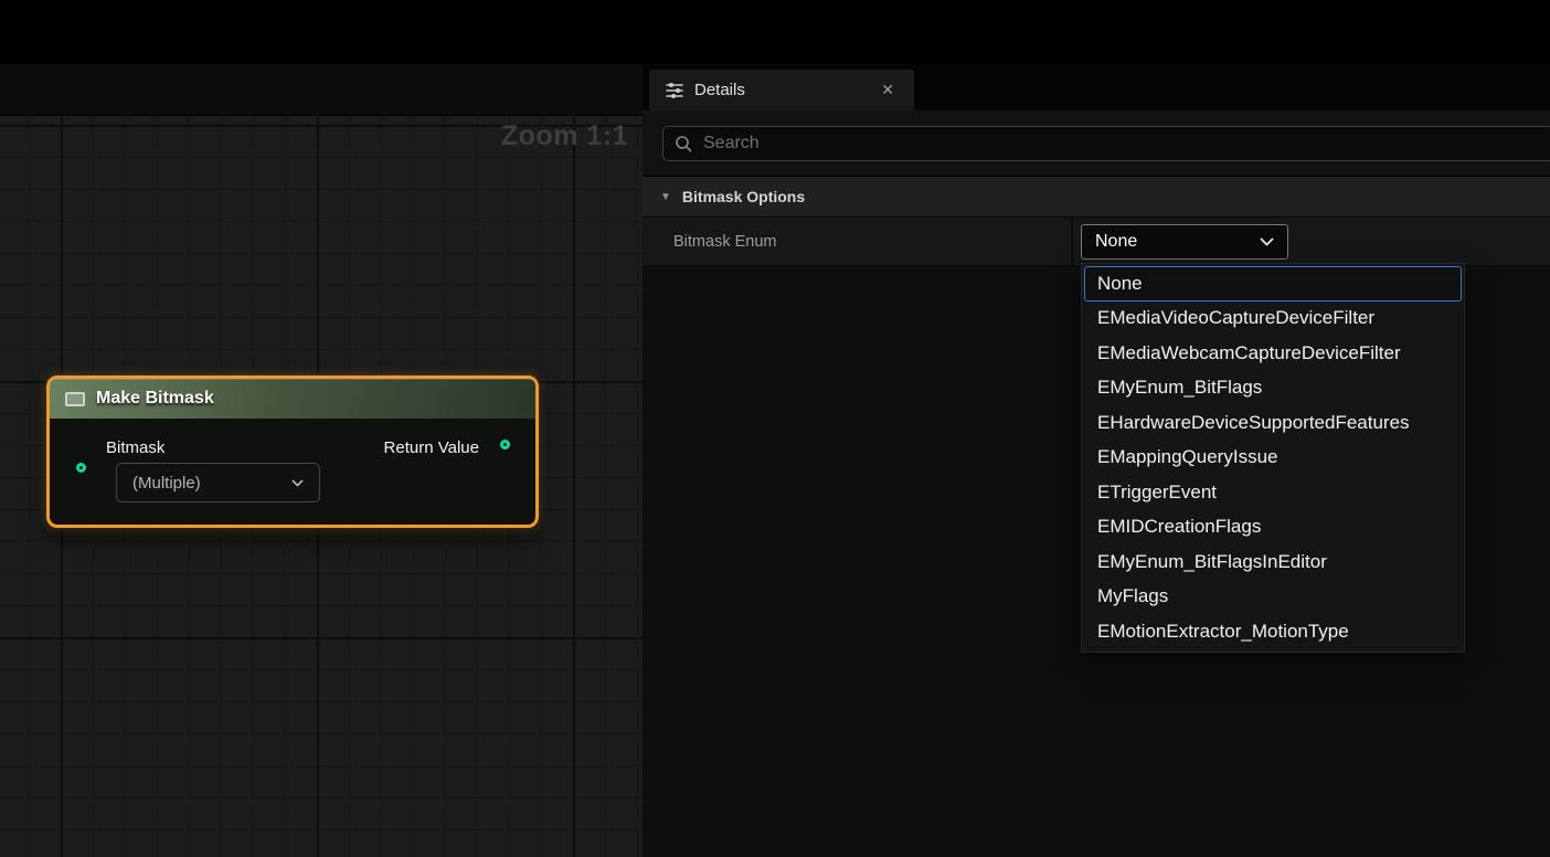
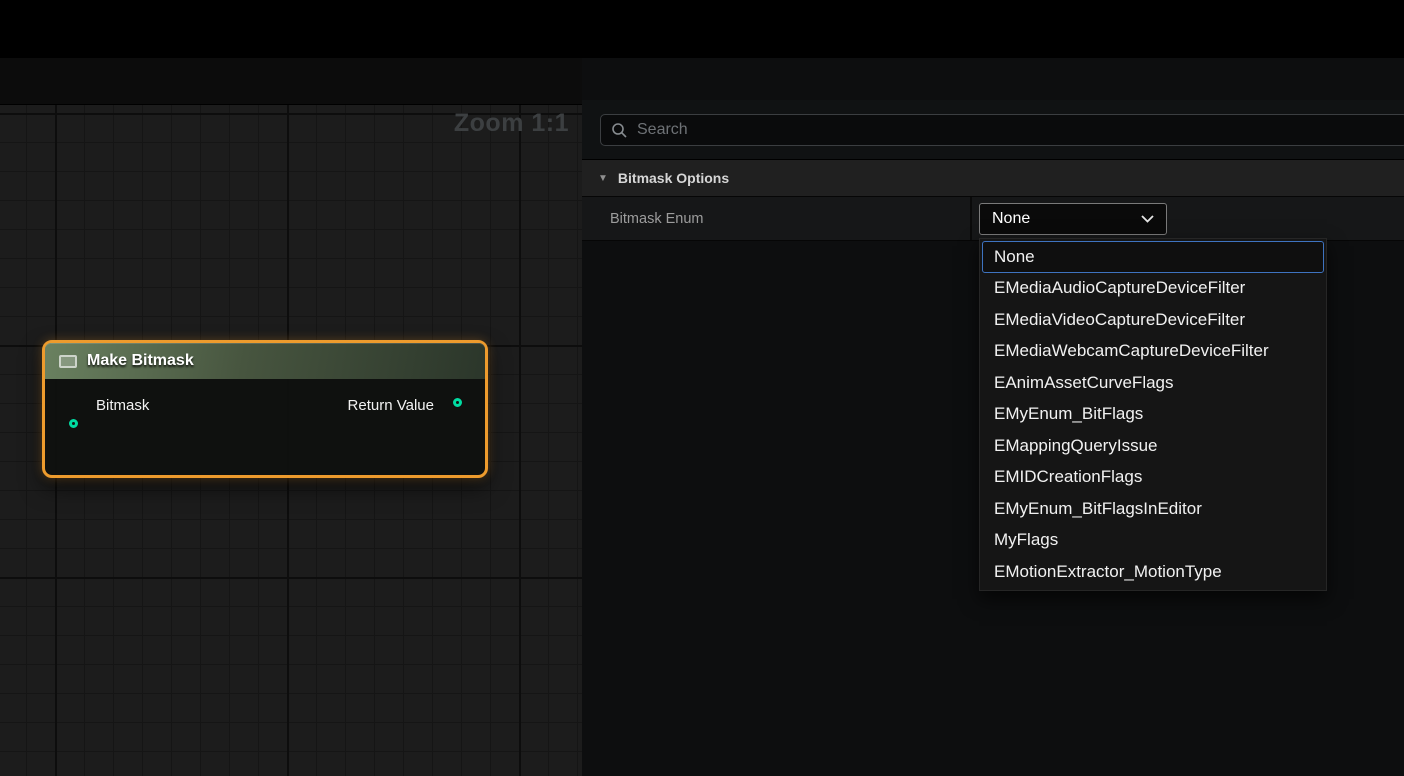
  Zoom 1:1
  Make Bitmask
  Bitmask
- (Multiple)
  Return Value
- Details
- ✕
  Search
  ▼
  Bitmask Options
  Bitmask Enum
  None
  None
+ EMediaAudioCaptureDeviceFilter
  EMediaVideoCaptureDeviceFilter
  EMediaWebcamCaptureDeviceFilter
+ EAnimAssetCurveFlags
  EMyEnum_BitFlags
- EHardwareDeviceSupportedFeatures
  EMappingQueryIssue
- ETriggerEvent
  EMIDCreationFlags
  EMyEnum_BitFlagsInEditor
  MyFlags
  EMotionExtractor_MotionType
